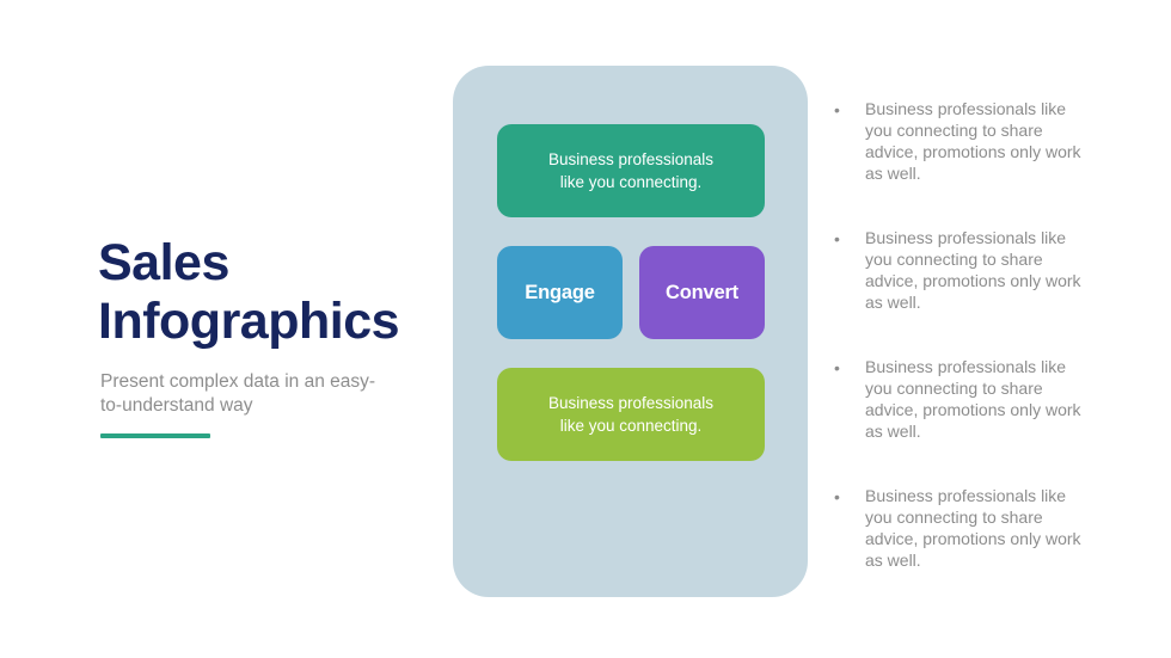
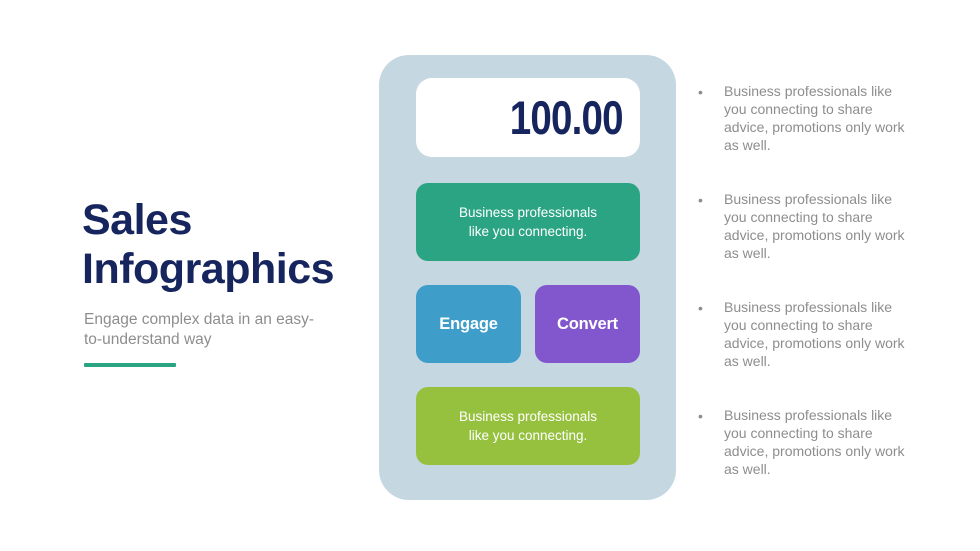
  Sales
  Infographics
- Present complex data in an easy-to-understand way
+ Engage complex data in an easy-to-understand way
+ 100.00
  Business professionals
  like you connecting.
  Engage
  Convert
  Business professionals
  like you connecting.
  •
  Business professionals like you connecting to share advice, promotions only work as well.
  •
  Business professionals like you connecting to share advice, promotions only work as well.
  •
  Business professionals like you connecting to share advice, promotions only work as well.
  •
  Business professionals like you connecting to share advice, promotions only work as well.
